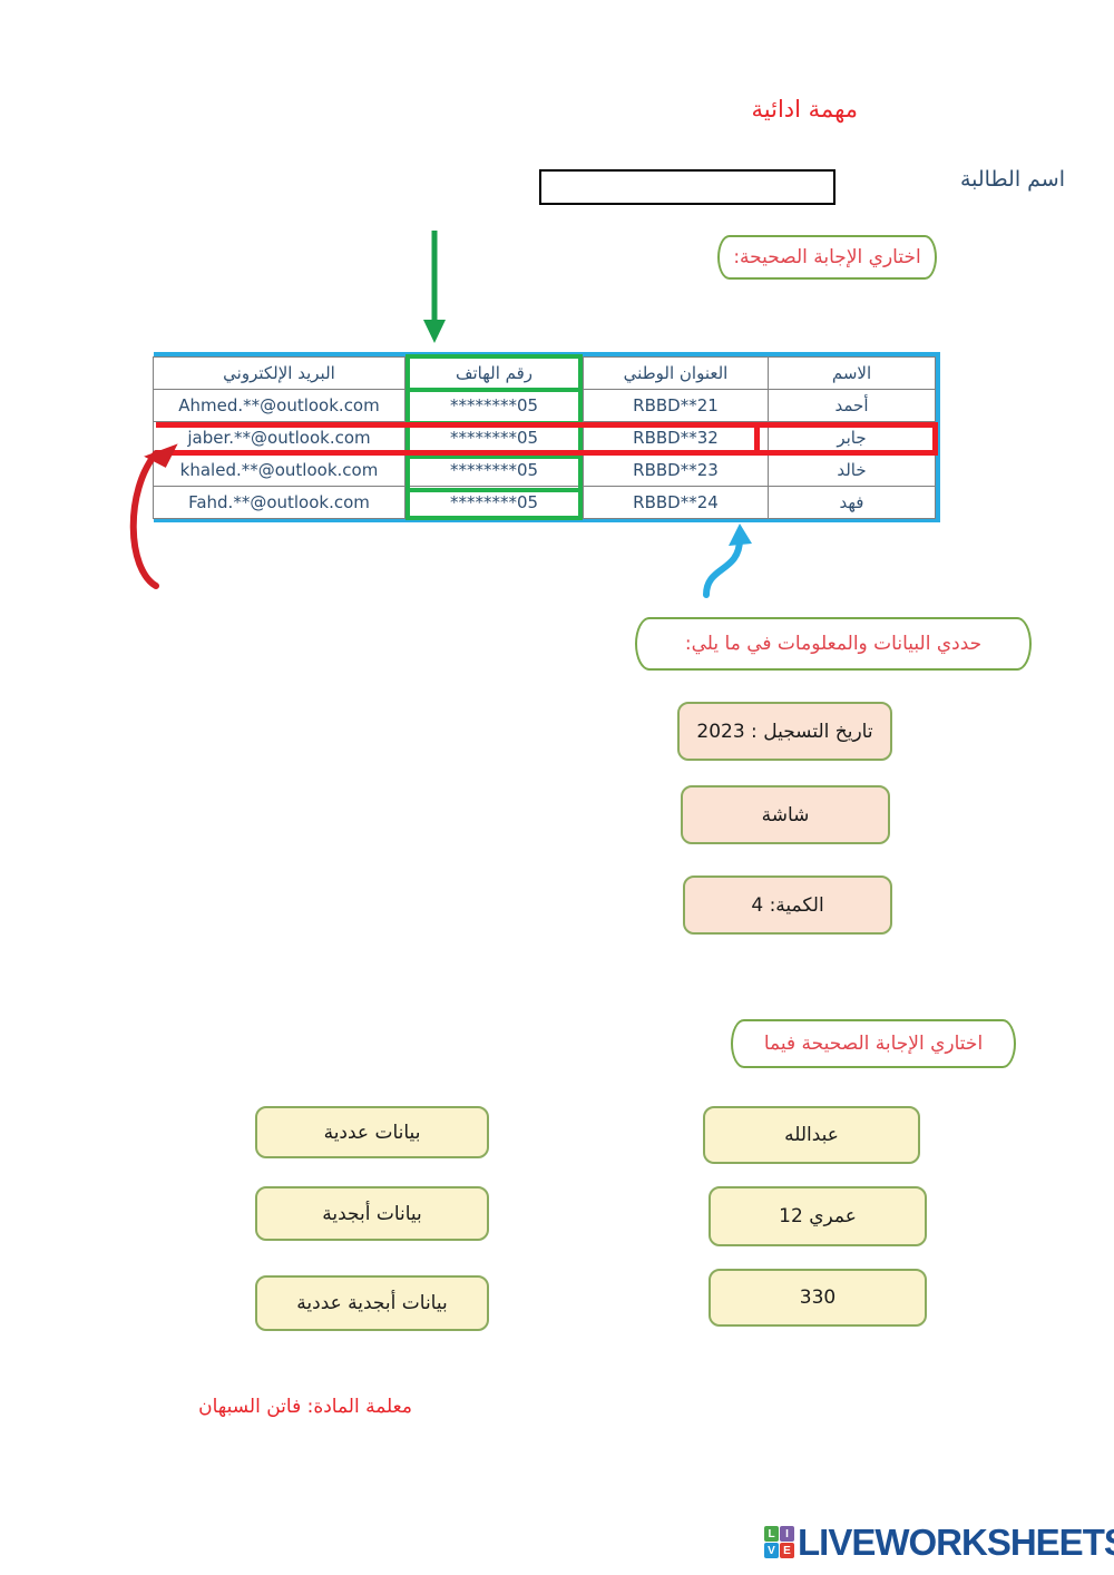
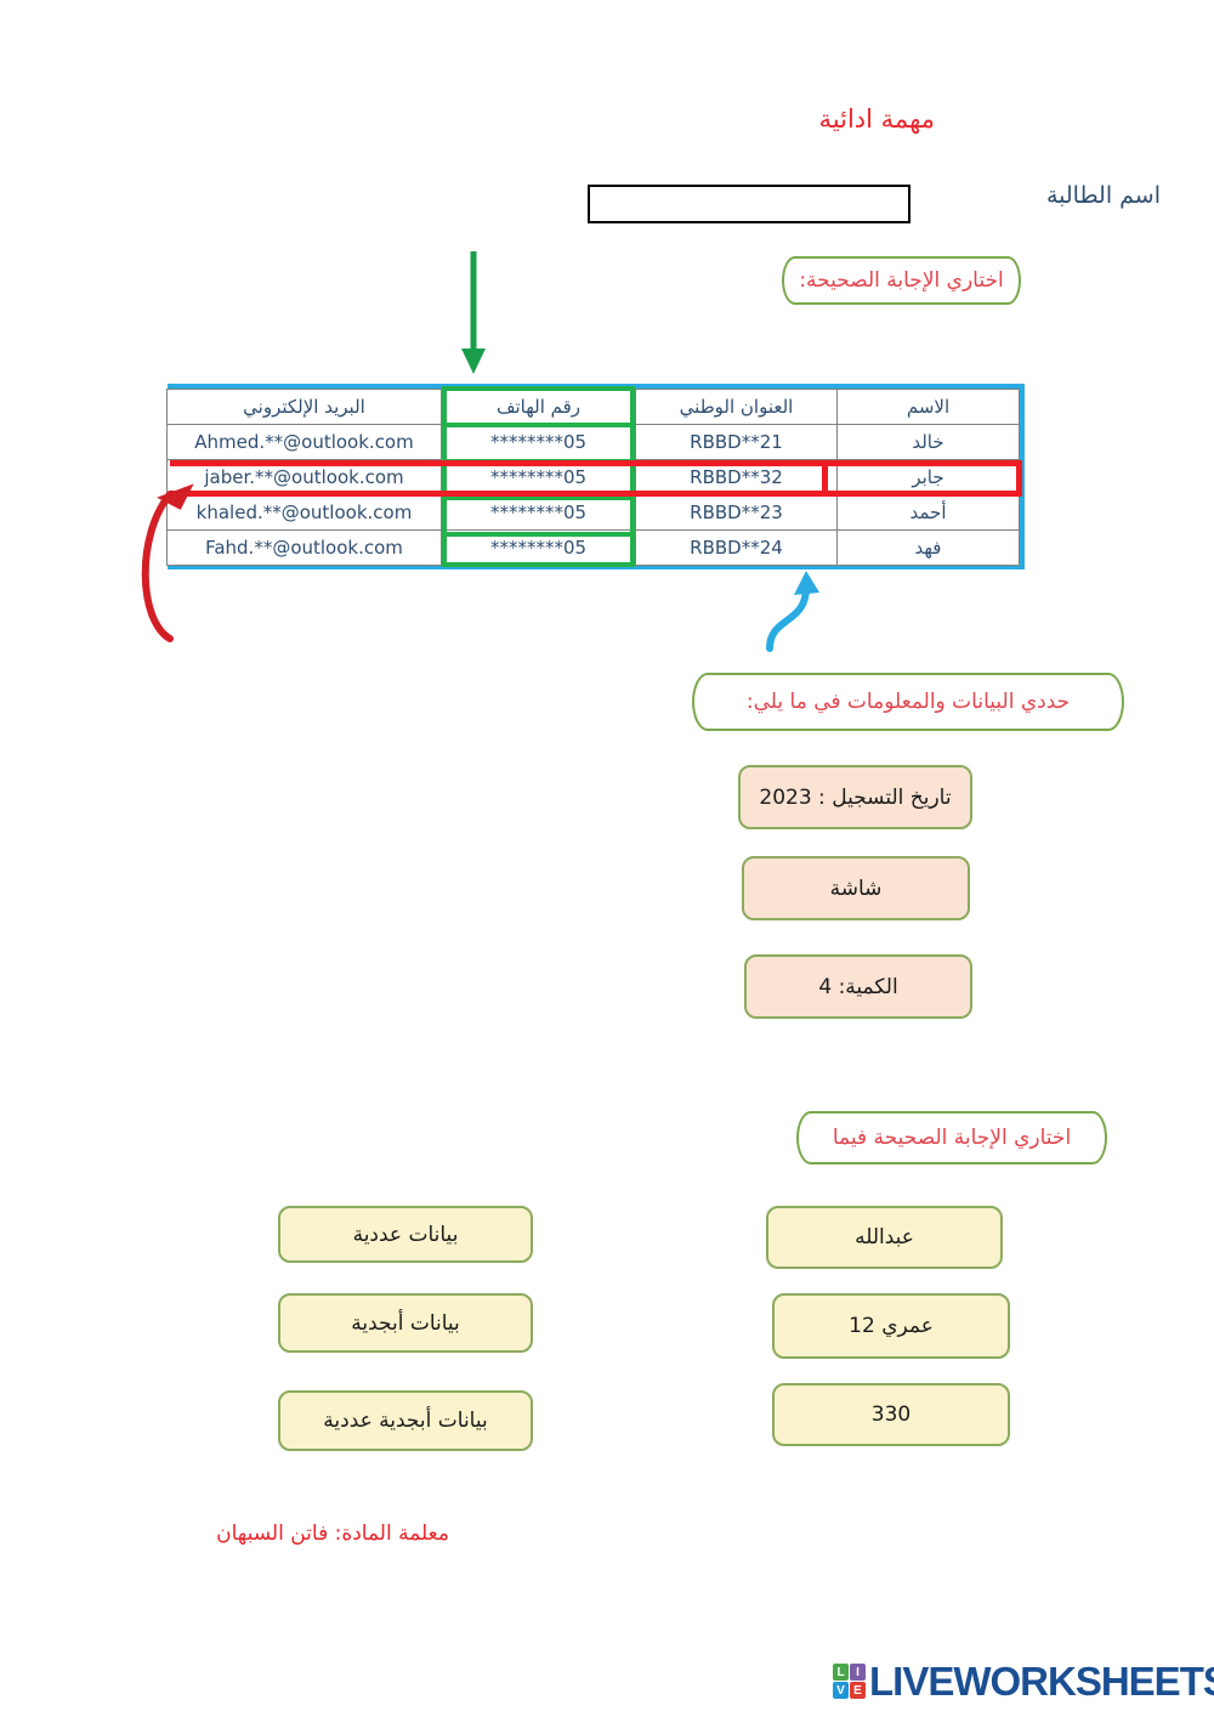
  مهمة ادائية
  اسم الطالبة
  اختاري الإجابة الصحيحة:
  الاسم	العنوان الوطني	رقم الهاتف	البريد الإلكتروني
- أحمد	RBBD**21	05********	Ahmed.**@outlook.com
+ خالد	RBBD**21	05********	Ahmed.**@outlook.com
  جابر	RBBD**32	05********	jaber.**@outlook.com
- خالد	RBBD**23	05********	khaled.**@outlook.com
+ أحمد	RBBD**23	05********	khaled.**@outlook.com
  فهد	RBBD**24	05********	Fahd.**@outlook.com
  حددي البيانات والمعلومات في ما يلي:
  تاريخ التسجيل : 2023
  شاشة
  الكمية: 4
  اختاري الإجابة الصحيحة فيما
  عبدالله
  عمري 12
  330
  بيانات عددية
  بيانات أبجدية
  بيانات أبجدية عددية
  معلمة المادة: فاتن السبهان
  L
  I
  V
  E
  LIVEWORKSHEET
